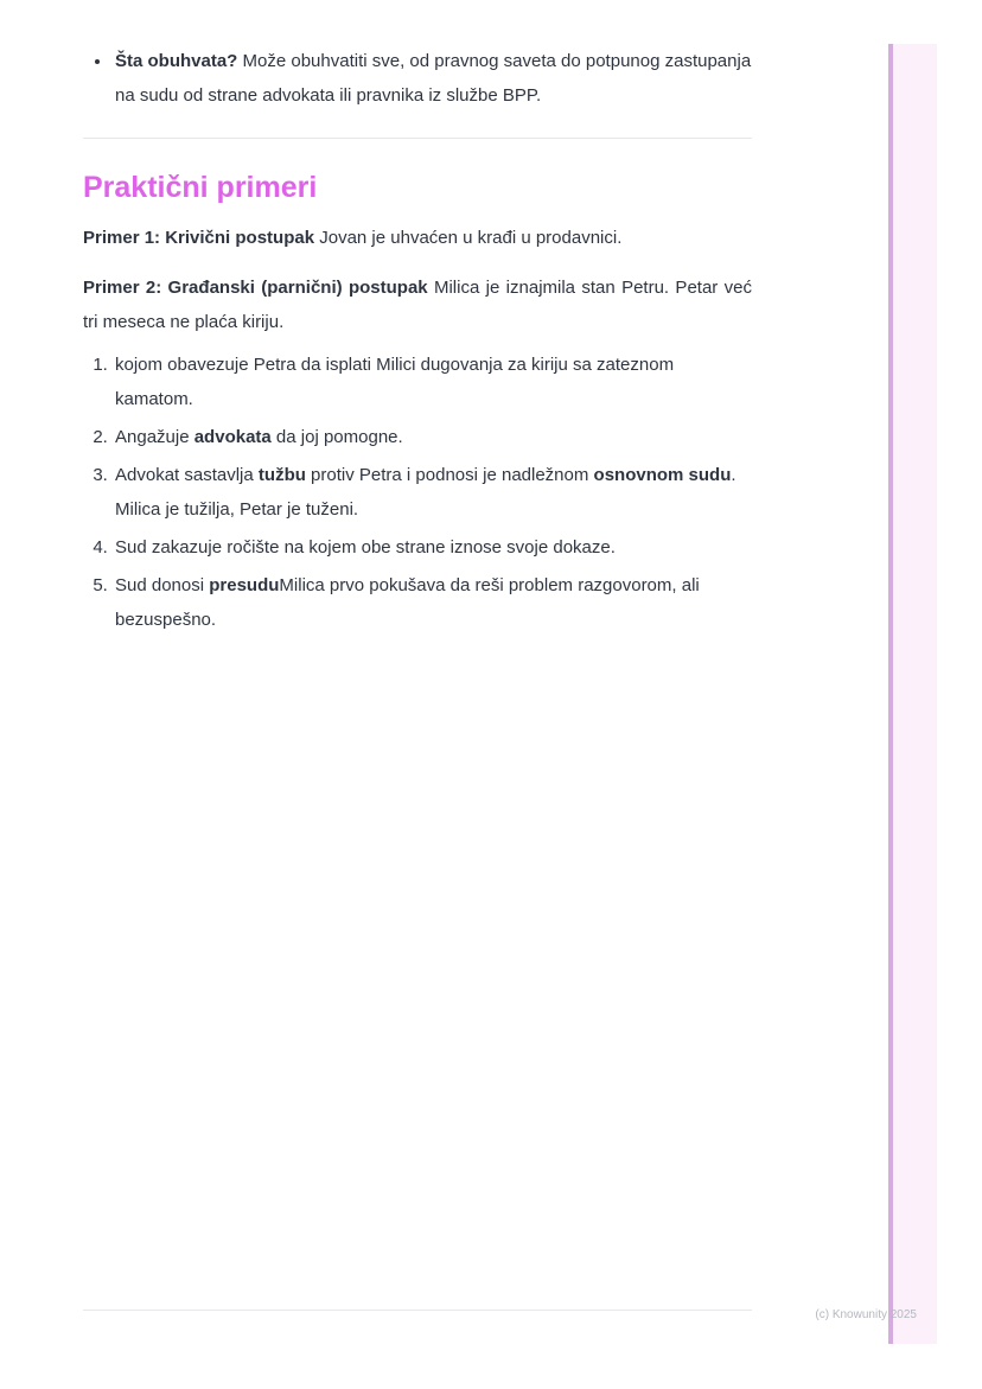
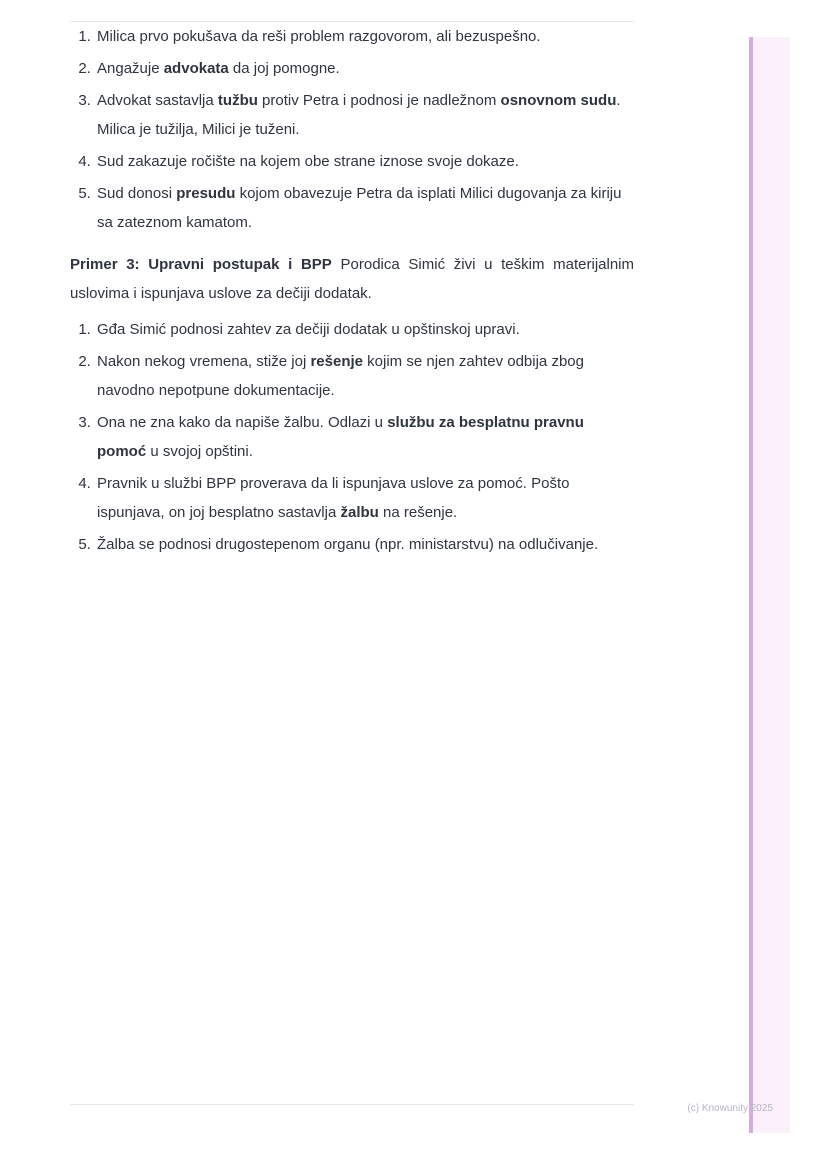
- Šta obuhvata? Može obuhvatiti sve, od pravnog saveta do potpunog zastupanja na sudu od strane advokata ili pravnika iz službe BPP.
- Praktični primeri
- Primer 1: Krivični postupak Jovan je uhvaćen u krađi u prodavnici.
- Primer 2: Građanski (parnični) postupak Milica je iznajmila stan Petru. Petar već tri meseca ne plaća kiriju.
- kojom obavezuje Petra da isplati Milici dugovanja za kiriju sa zateznom kamatom.
+ Milica prvo pokušava da reši problem razgovorom, ali bezuspešno.
  Angažuje advokata da joj pomogne.
- Advokat sastavlja tužbu protiv Petra i podnosi je nadležnom osnovnom sudu. Milica je tužilja, Petar je tuženi.
+ Advokat sastavlja tužbu protiv Petra i podnosi je nadležnom osnovnom sudu. Milica je tužilja, Milici je tuženi.
  Sud zakazuje ročište na kojem obe strane iznose svoje dokaze.
- Sud donosi presuduMilica prvo pokušava da reši problem razgovorom, ali bezuspešno.
+ Sud donosi presudu kojom obavezuje Petra da isplati Milici dugovanja za kiriju sa zateznom kamatom.
+ Primer 3: Upravni postupak i BPP Porodica Simić živi u teškim materijalnim uslovima i ispunjava uslove za dečiji dodatak.
+ Gđa Simić podnosi zahtev za dečiji dodatak u opštinskoj upravi.
+ Nakon nekog vremena, stiže joj rešenje kojim se njen zahtev odbija zbog navodno nepotpune dokumentacije.
+ Ona ne zna kako da napiše žalbu. Odlazi u službu za besplatnu pravnu pomoć u svojoj opštini.
+ Pravnik u službi BPP proverava da li ispunjava uslove za pomoć. Pošto ispunjava, on joj besplatno sastavlja žalbu na rešenje.
+ Žalba se podnosi drugostepenom organu (npr. ministarstvu) na odlučivanje.
  (c) Knowunity 2025
